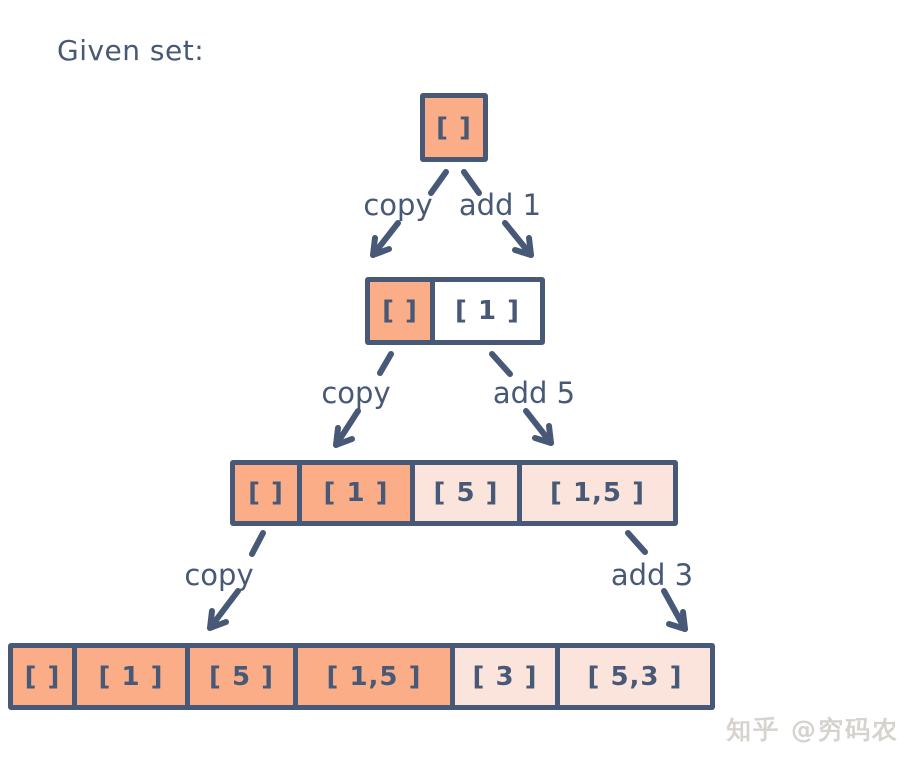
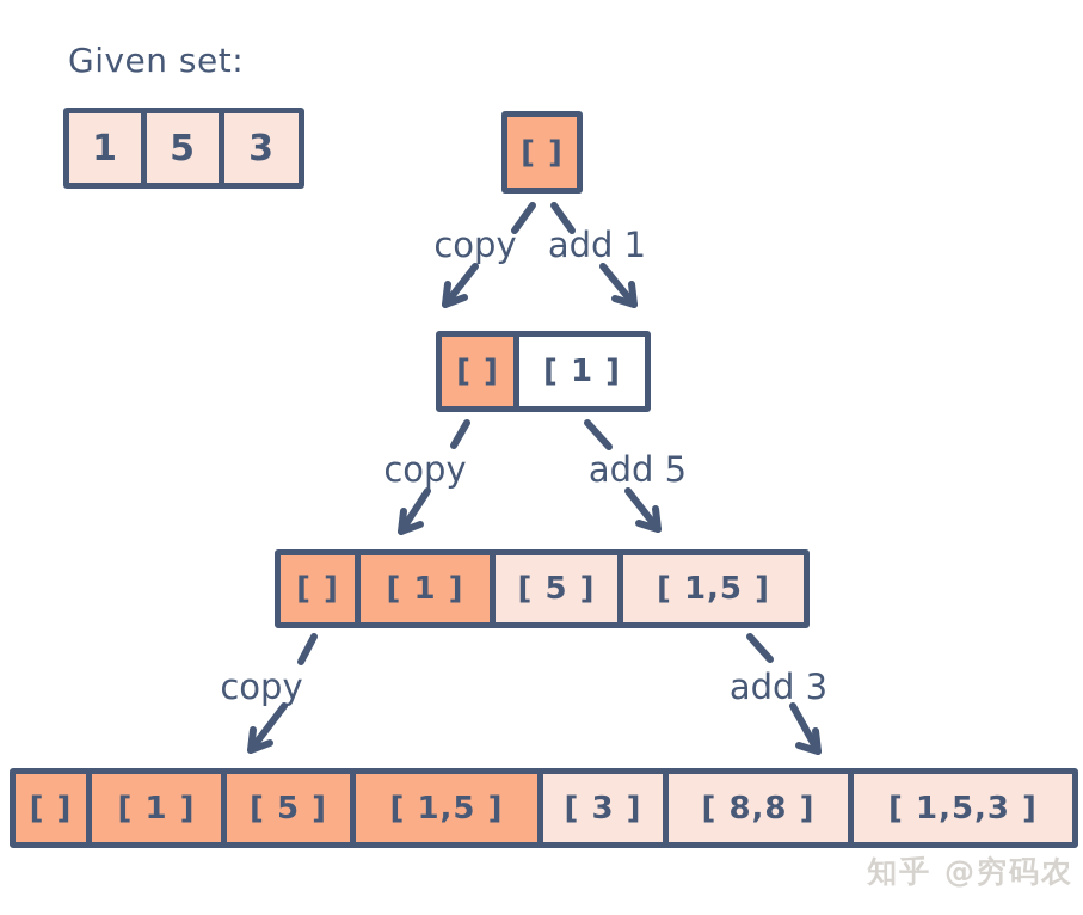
  Given set:
+ 1
+ 5
+ 3
  [ ]
  copy
  add 1
  [ ]
  [ 1 ]
  copy
  add 5
  [ ]
  [ 1 ]
  [ 5 ]
  [ 1,5 ]
  copy
  add 3
  [ ]
  [ 1 ]
  [ 5 ]
  [ 1,5 ]
  [ 3 ]
- [ 5,3 ]
+ [ 8,8 ]
+ [ 1,5,3 ]
  知乎 @穷码农
